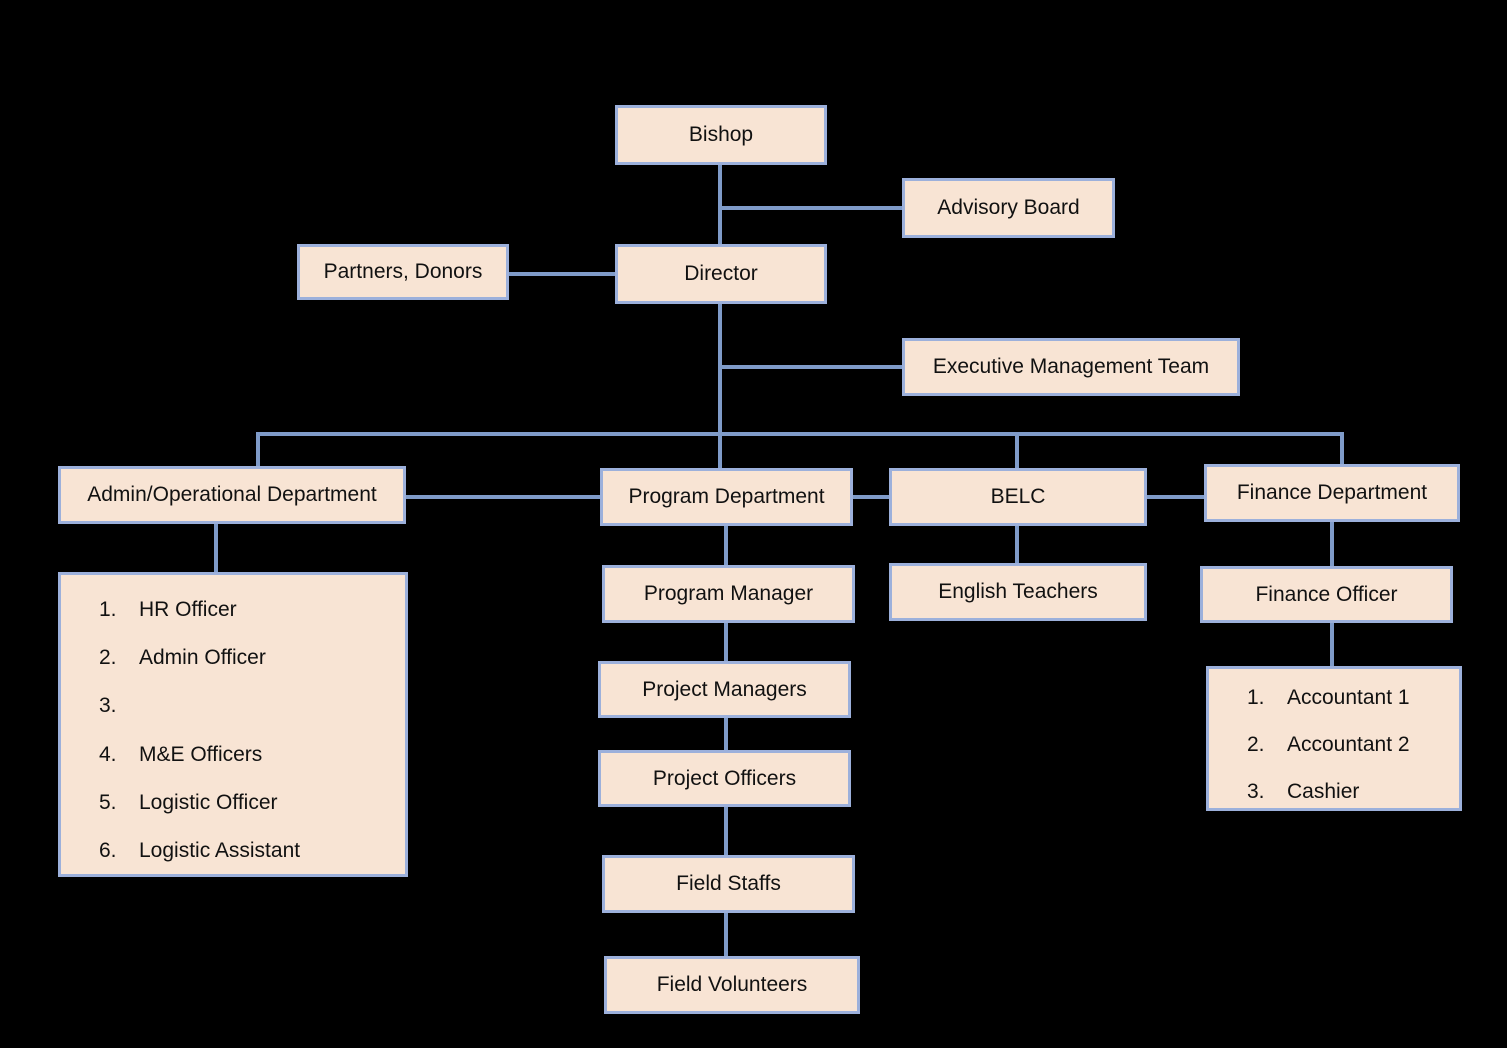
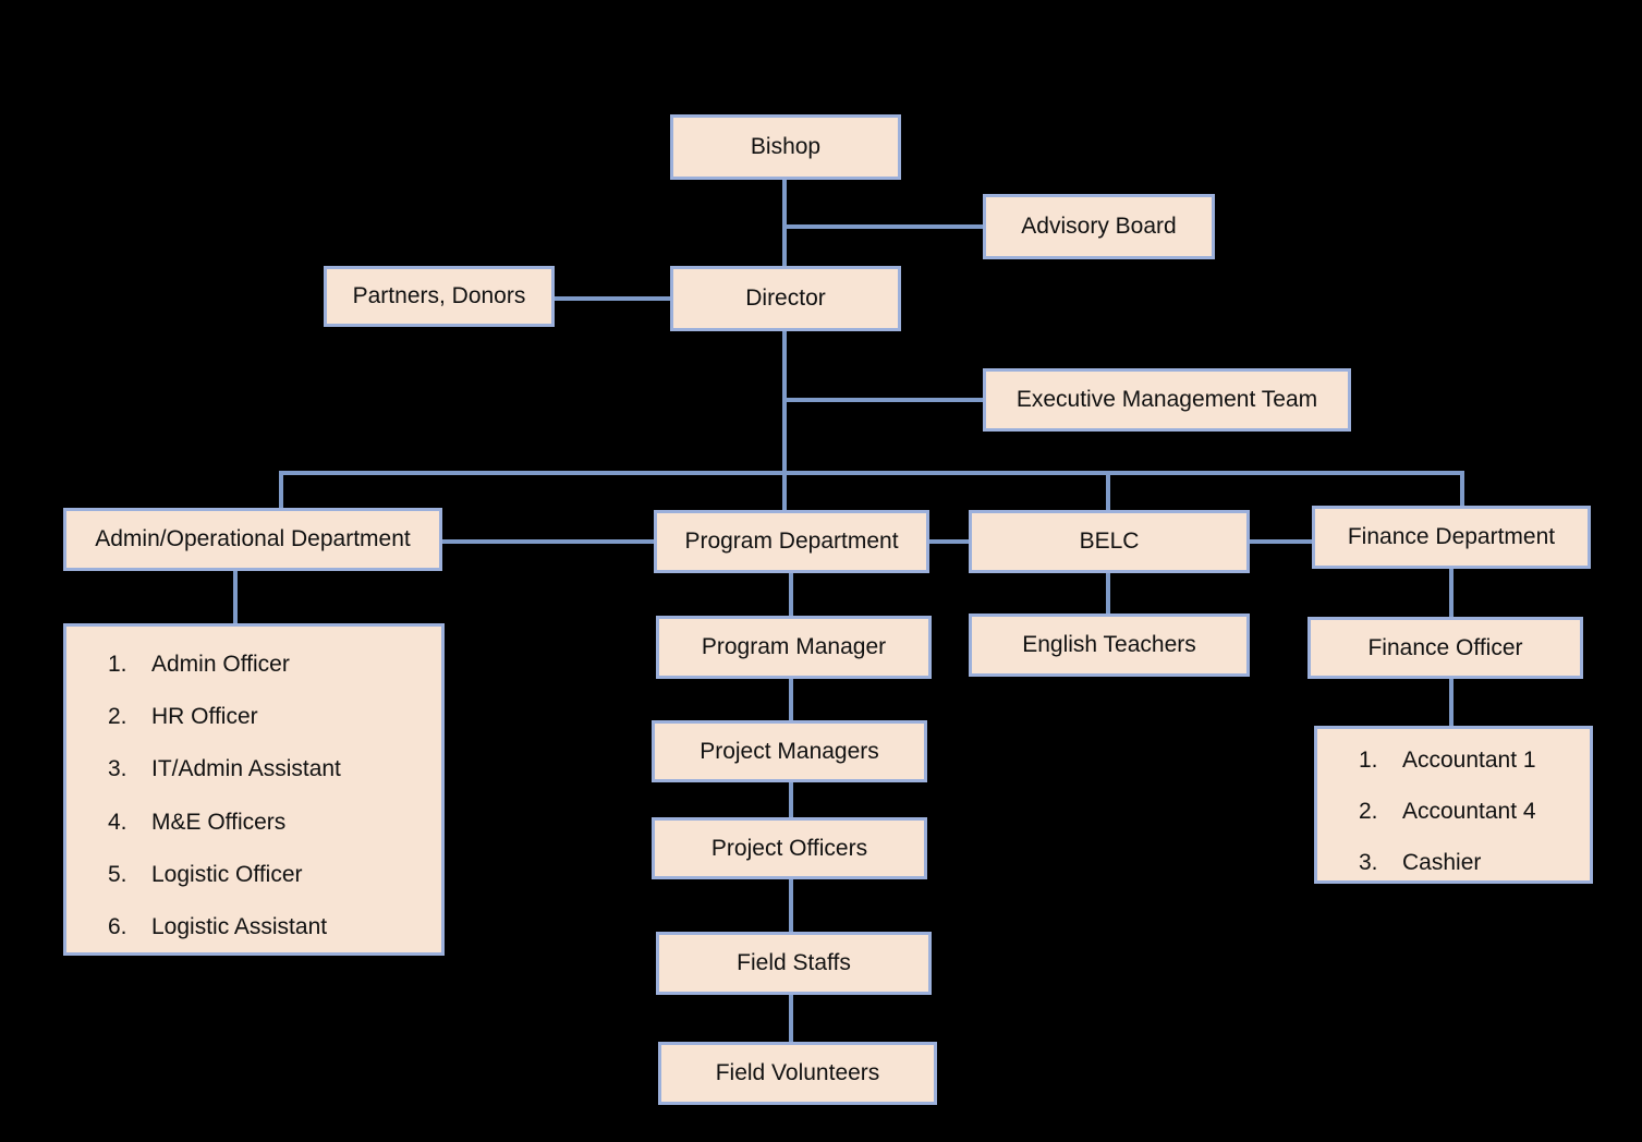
  Bishop
  Advisory Board
  Partners, Donors
  Director
  Executive Management Team
  Admin/Operational Department
  Program Department
  BELC
  Finance Department
  1.
- HR Officer
+ Admin Officer
  2.
- Admin Officer
+ HR Officer
  3.
+ IT/Admin Assistant
  4.
  M&E Officers
  5.
  Logistic Officer
  6.
  Logistic Assistant
  Program Manager
  Project Managers
  Project Officers
  Field Staffs
  Field Volunteers
  English Teachers
  Finance Officer
  1.
  Accountant 1
  2.
- Accountant 2
+ Accountant 4
  3.
  Cashier
